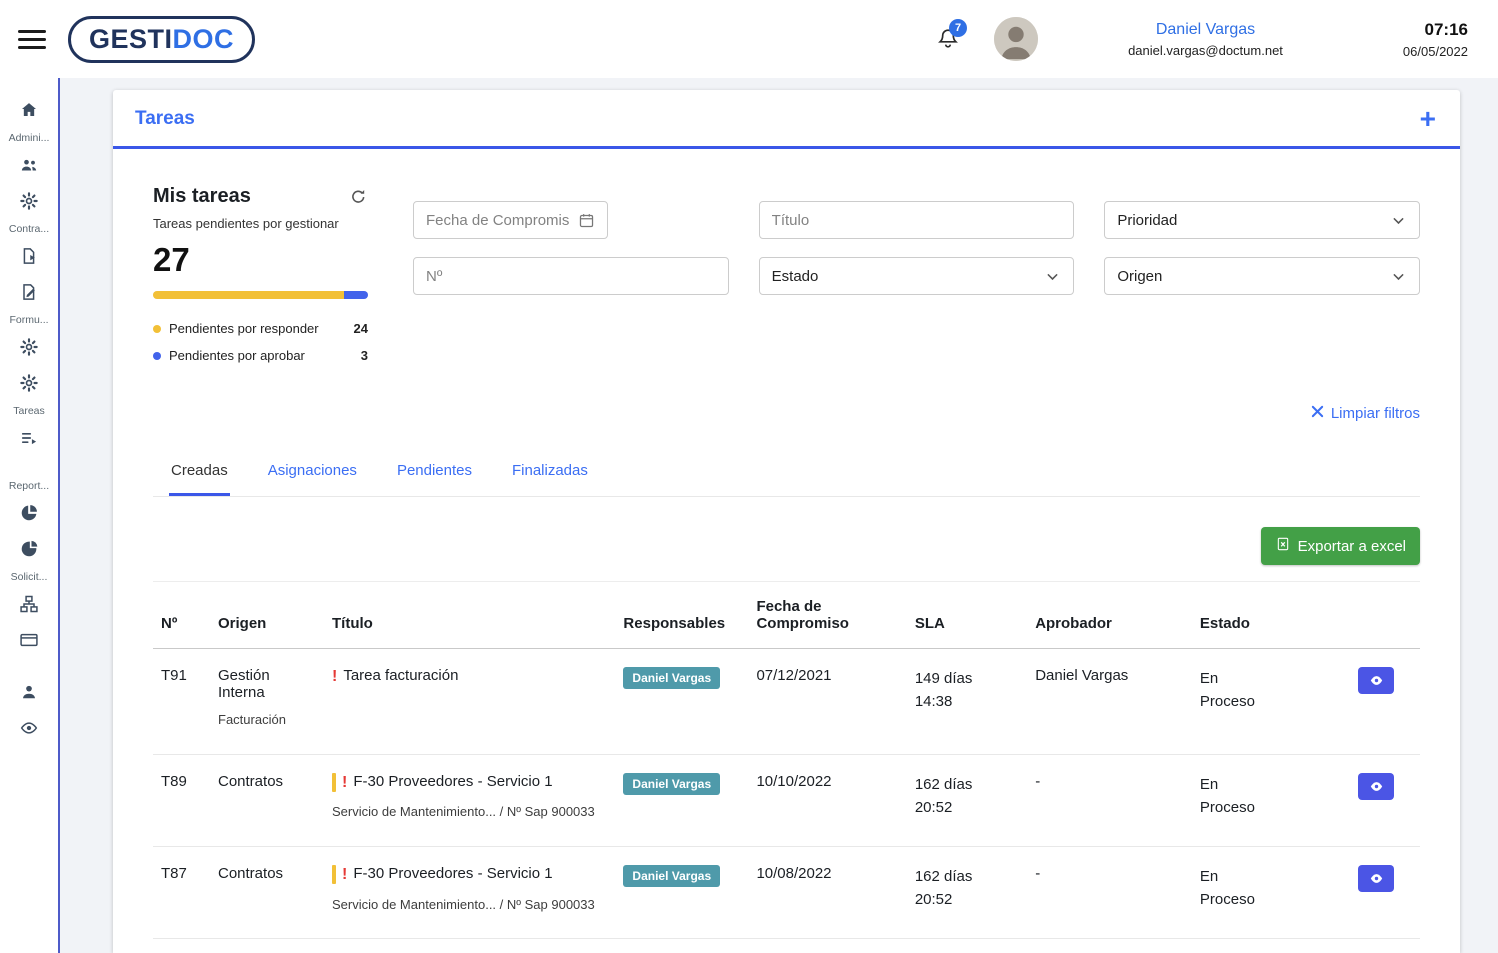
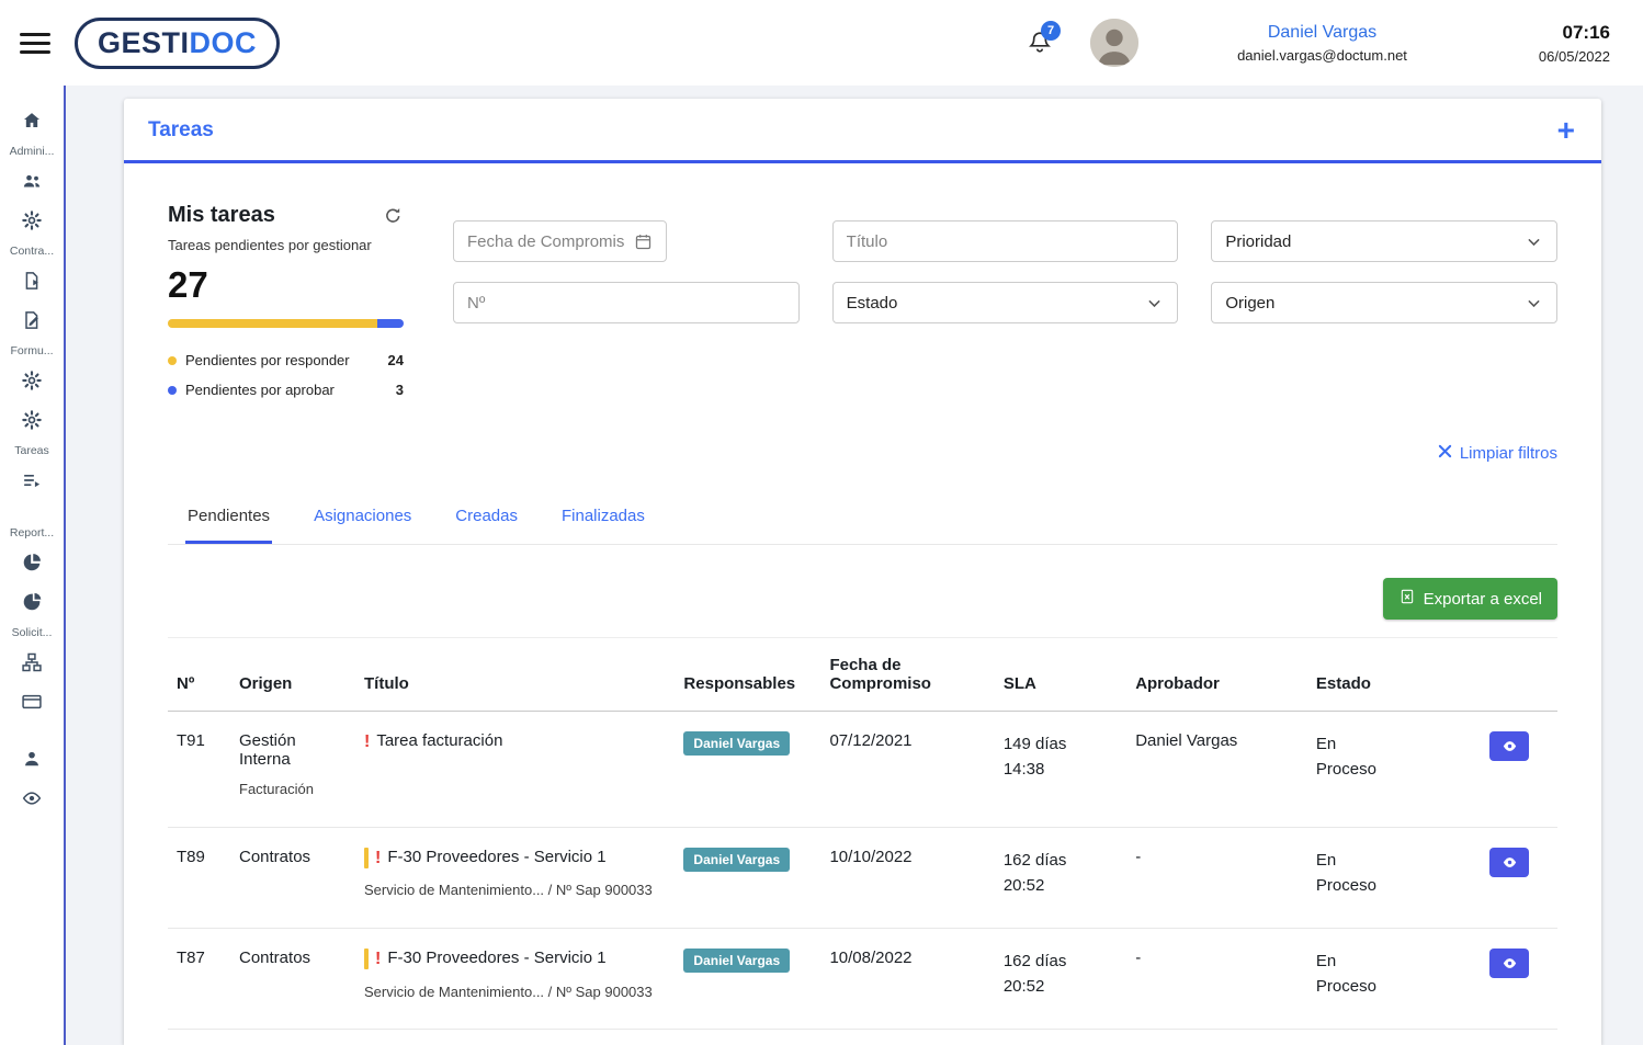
  GESTIDOC
  7
  Daniel Vargas
  daniel.vargas@doctum.net
  07:16
  06/05/2022
  Admini...
  Contra...
  Formu...
  Tareas
  Report...
  Solicit...
  Tareas
  +
  Mis tareas
  Tareas pendientes por gestionar
  27
  Pendientes por responder
  24
  Pendientes por aprobar
  3
  Fecha de Compromis
  Título
  Prioridad
  Nº
  Estado
  Origen
  Limpiar filtros
- Creadas
+ Pendientes
  Asignaciones
- Pendientes
+ Creadas
  Finalizadas
  Exportar a excel
  Nº	Origen	Título	Responsables	Fecha de Compromiso	SLA	Aprobador	Estado
  T91	Gestión Interna Facturación	! Tarea facturación	Daniel Vargas	07/12/2021	149 días 14:38	Daniel Vargas	En Proceso
  T89	Contratos	! F-30 Proveedores - Servicio 1 Servicio de Mantenimiento... / Nº Sap 900033	Daniel Vargas	10/10/2022	162 días 20:52	-	En Proceso
  T87	Contratos	! F-30 Proveedores - Servicio 1 Servicio de Mantenimiento... / Nº Sap 900033	Daniel Vargas	10/08/2022	162 días 20:52	-	En Proceso
